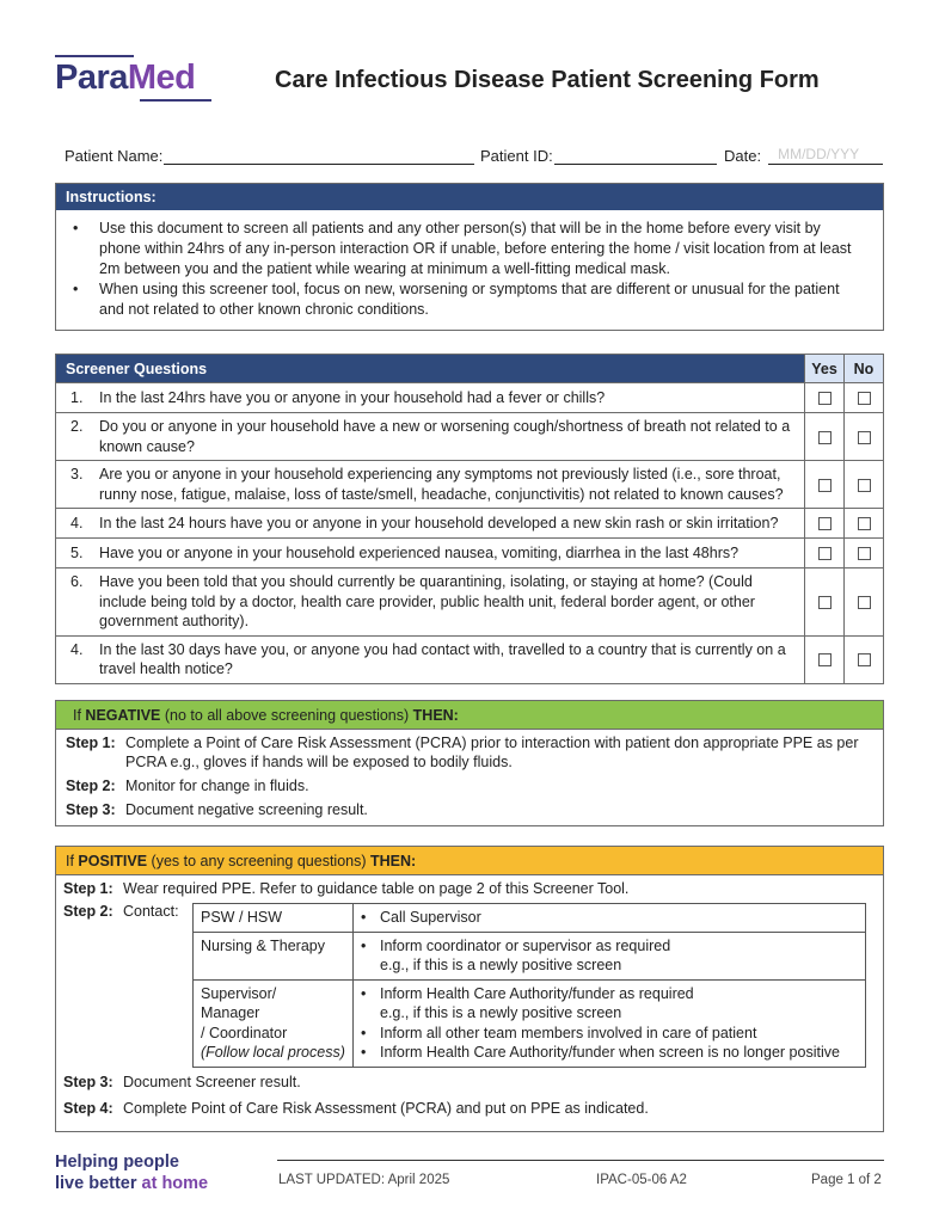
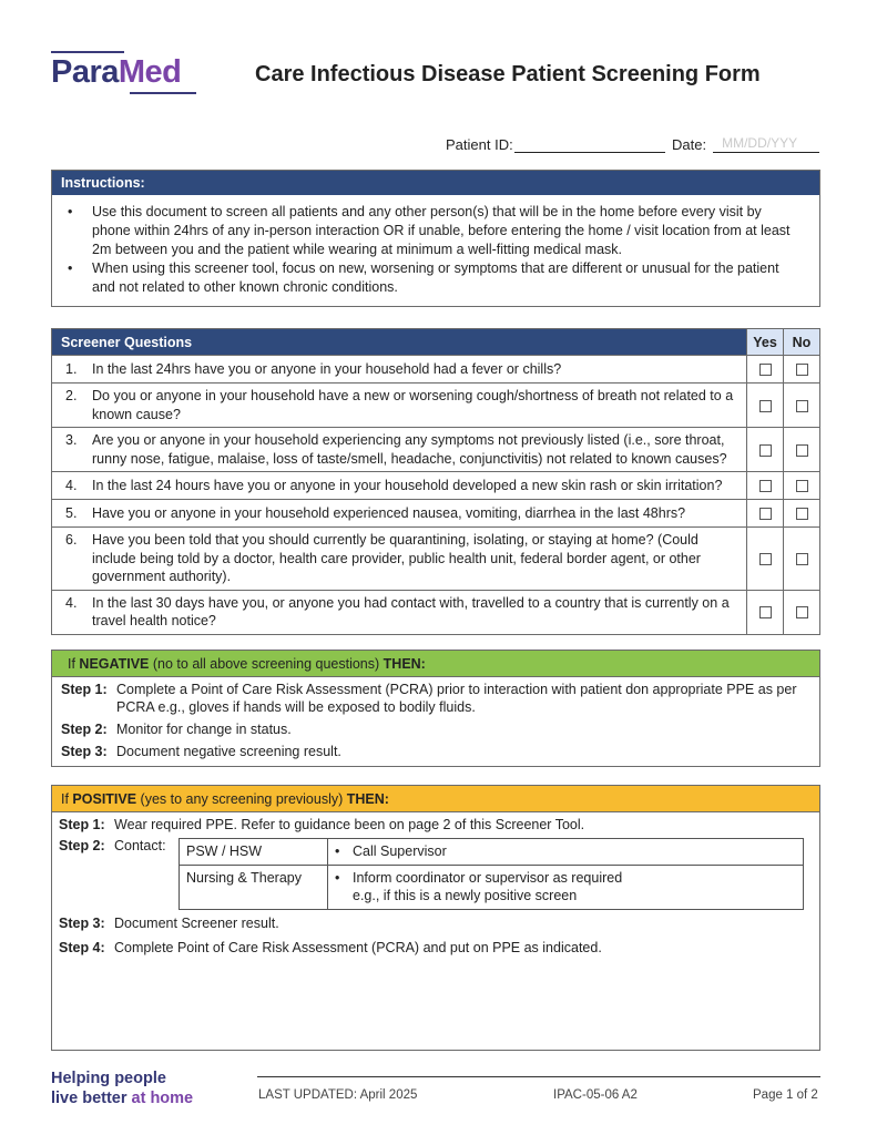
  ParaMed
  Care Infectious Disease Patient Screening Form
- Patient Name:
  Patient ID:
  Date:
  MM/DD/YYY
  Instructions:
  •
  Use this document to screen all patients and any other person(s) that will be in the home before every visit by phone within 24hrs of any in-person interaction OR if unable, before entering the home / visit location from at least 2m between you and the patient while wearing at minimum a well-fitting medical mask.
  •
  When using this screener tool, focus on new, worsening or symptoms that are different or unusual for the patient and not related to other known chronic conditions.
  Screener Questions	Yes	No
  1. In the last 24hrs have you or anyone in your household had a fever or chills?
  2. Do you or anyone in your household have a new or worsening cough/shortness of breath not related to a known cause?
  3. Are you or anyone in your household experiencing any symptoms not previously listed (i.e., sore throat, runny nose, fatigue, malaise, loss of taste/smell, headache, conjunctivitis) not related to known causes?
  4. In the last 24 hours have you or anyone in your household developed a new skin rash or skin irritation?
  5. Have you or anyone in your household experienced nausea, vomiting, diarrhea in the last 48hrs?
  6. Have you been told that you should currently be quarantining, isolating, or staying at home? (Could include being told by a doctor, health care provider, public health unit, federal border agent, or other government authority).
  4. In the last 30 days have you, or anyone you had contact with, travelled to a country that is currently on a travel health notice?
  If NEGATIVE (no to all above screening questions) THEN:
  Step 1:
  Complete a Point of Care Risk Assessment (PCRA) prior to interaction with patient don appropriate PPE as per PCRA e.g., gloves if hands will be exposed to bodily fluids.
  Step 2:
- Monitor for change in fluids.
+ Monitor for change in status.
  Step 3:
  Document negative screening result.
- If POSITIVE (yes to any screening questions) THEN:
+ If POSITIVE (yes to any screening previously) THEN:
  Step 1:
- Wear required PPE. Refer to guidance table on page 2 of this Screener Tool.
+ Wear required PPE. Refer to guidance been on page 2 of this Screener Tool.
  Step 2:
  Contact:
  PSW / HSW	• Call Supervisor
  Nursing & Therapy	• Inform coordinator or supervisor as required e.g., if this is a newly positive screen
- Supervisor/ Manager / Coordinator (Follow local process)	• Inform Health Care Authority/funder as required e.g., if this is a newly positive screen • Inform all other team members involved in care of patient • Inform Health Care Authority/funder when screen is no longer positive
  Step 3:
  Document Screener result.
  Step 4:
  Complete Point of Care Risk Assessment (PCRA) and put on PPE as indicated.
  Helping people
  live better at home
  LAST UPDATED: April 2025
  IPAC-05-06 A2
  Page 1 of 2
